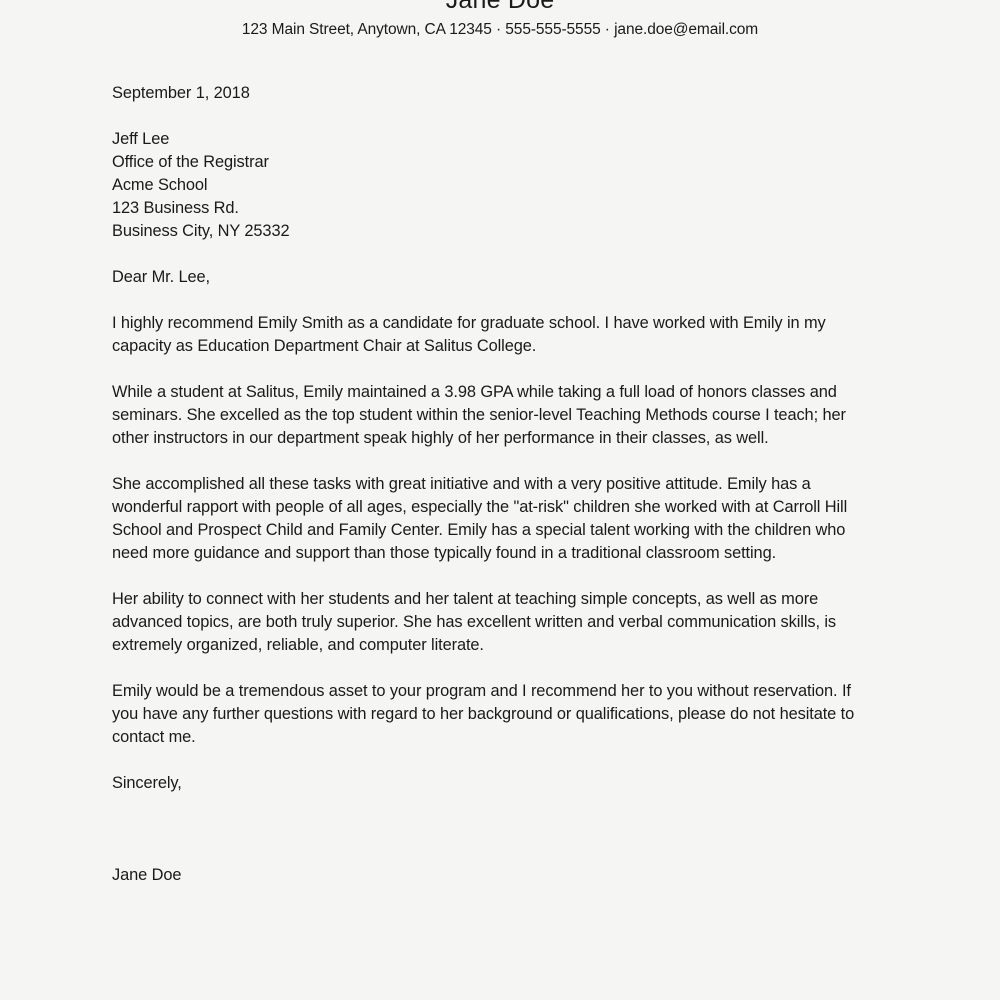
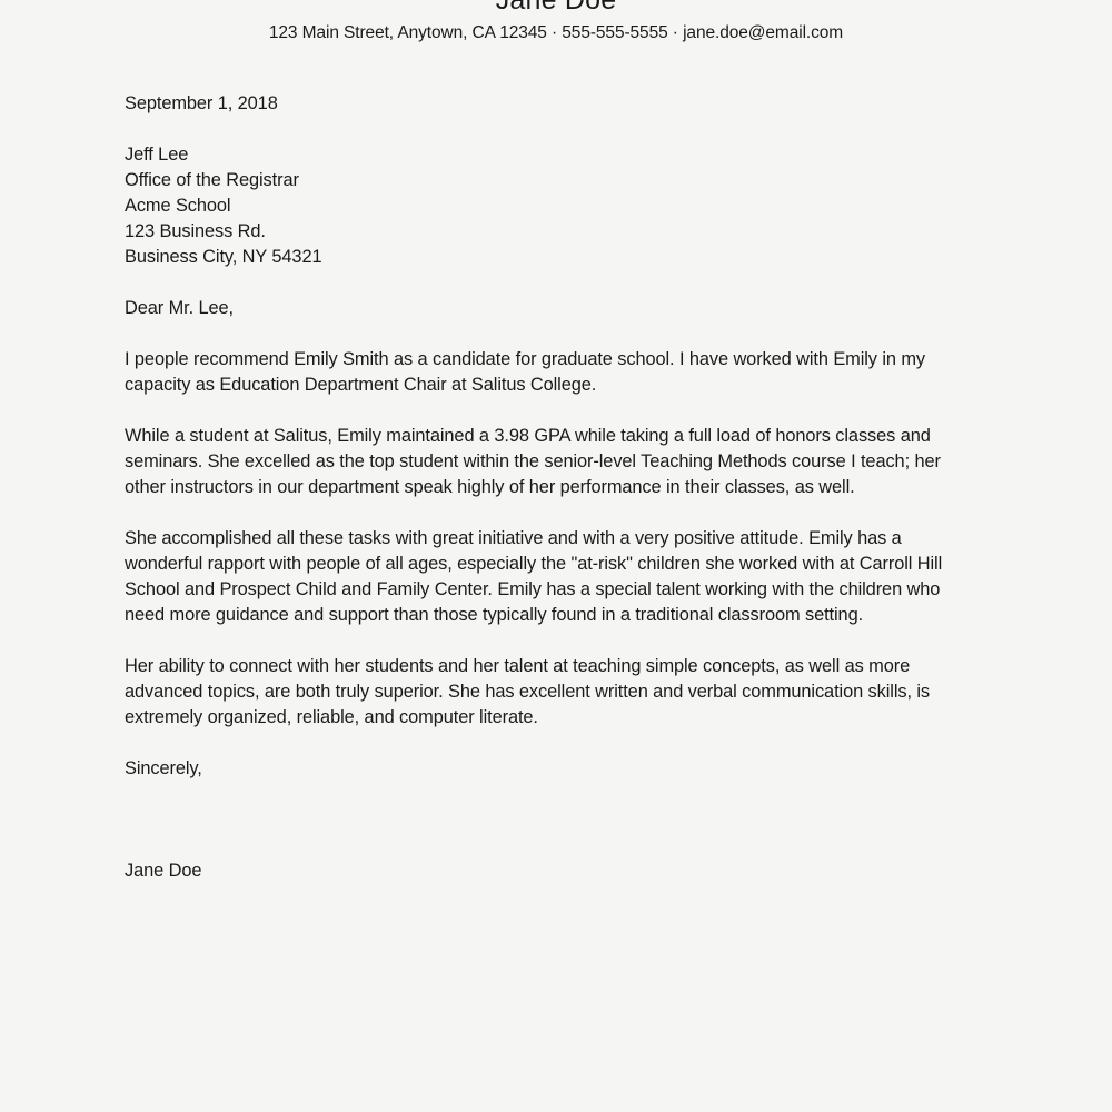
  Jane Doe
  123 Main Street, Anytown, CA 12345 · 555-555-5555 · jane.doe@email.com
  September 1, 2018
  Jeff Lee
  Office of the Registrar
  Acme School
  123 Business Rd.
- Business City, NY 25332
+ Business City, NY 54321
  Dear Mr. Lee,
- I highly recommend Emily Smith as a candidate for graduate school. I have worked with Emily in my capacity as Education Department Chair at Salitus College.
+ I people recommend Emily Smith as a candidate for graduate school. I have worked with Emily in my capacity as Education Department Chair at Salitus College.
  While a student at Salitus, Emily maintained a 3.98 GPA while taking a full load of honors classes and seminars. She excelled as the top student within the senior-level Teaching Methods course I teach; her other instructors in our department speak highly of her performance in their classes, as well.
  She accomplished all these tasks with great initiative and with a very positive attitude. Emily has a wonderful rapport with people of all ages, especially the "at-risk" children she worked with at Carroll Hill School and Prospect Child and Family Center. Emily has a special talent working with the children who need more guidance and support than those typically found in a traditional classroom setting.
  Her ability to connect with her students and her talent at teaching simple concepts, as well as more advanced topics, are both truly superior. She has excellent written and verbal communication skills, is extremely organized, reliable, and computer literate.
- Emily would be a tremendous asset to your program and I recommend her to you without reservation. If you have any further questions with regard to her background or qualifications, please do not hesitate to contact me.
  Sincerely,
  Jane Doe
